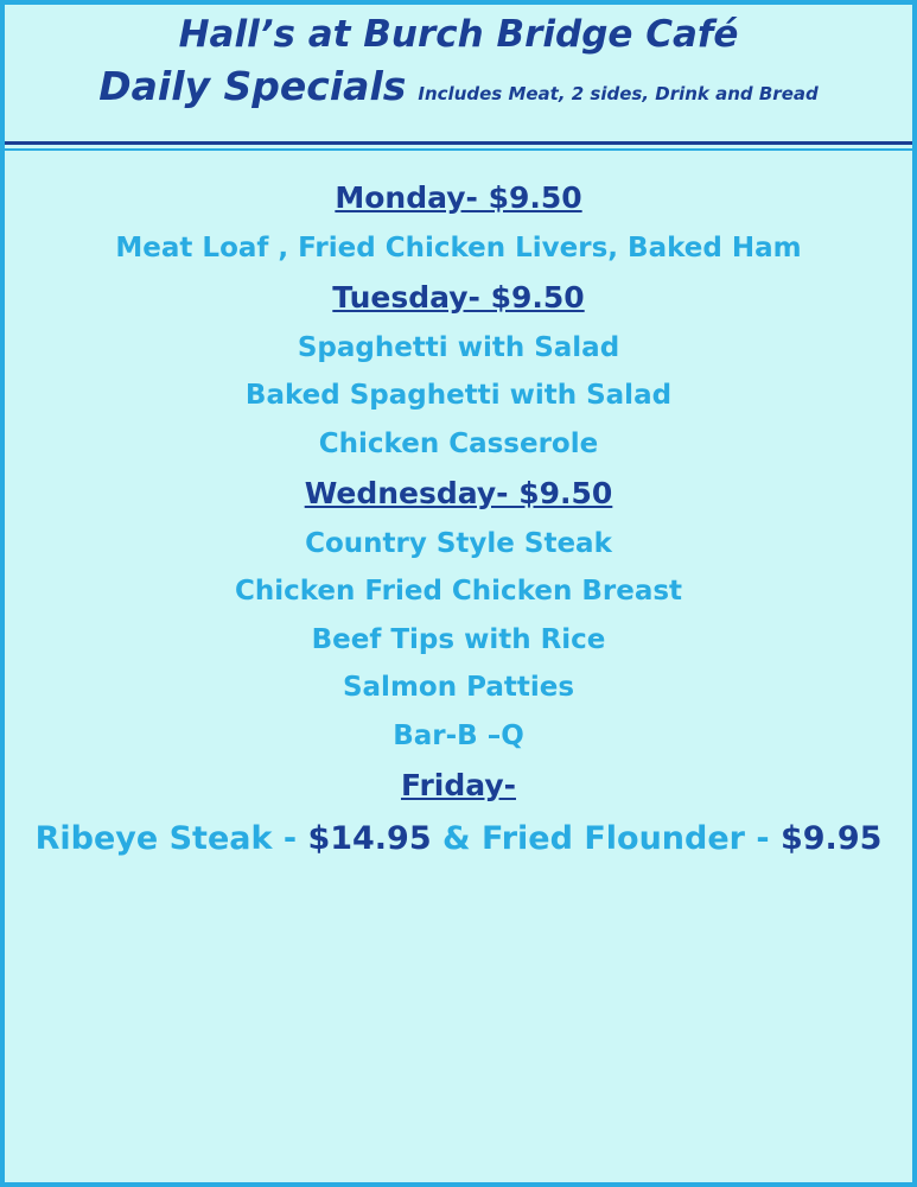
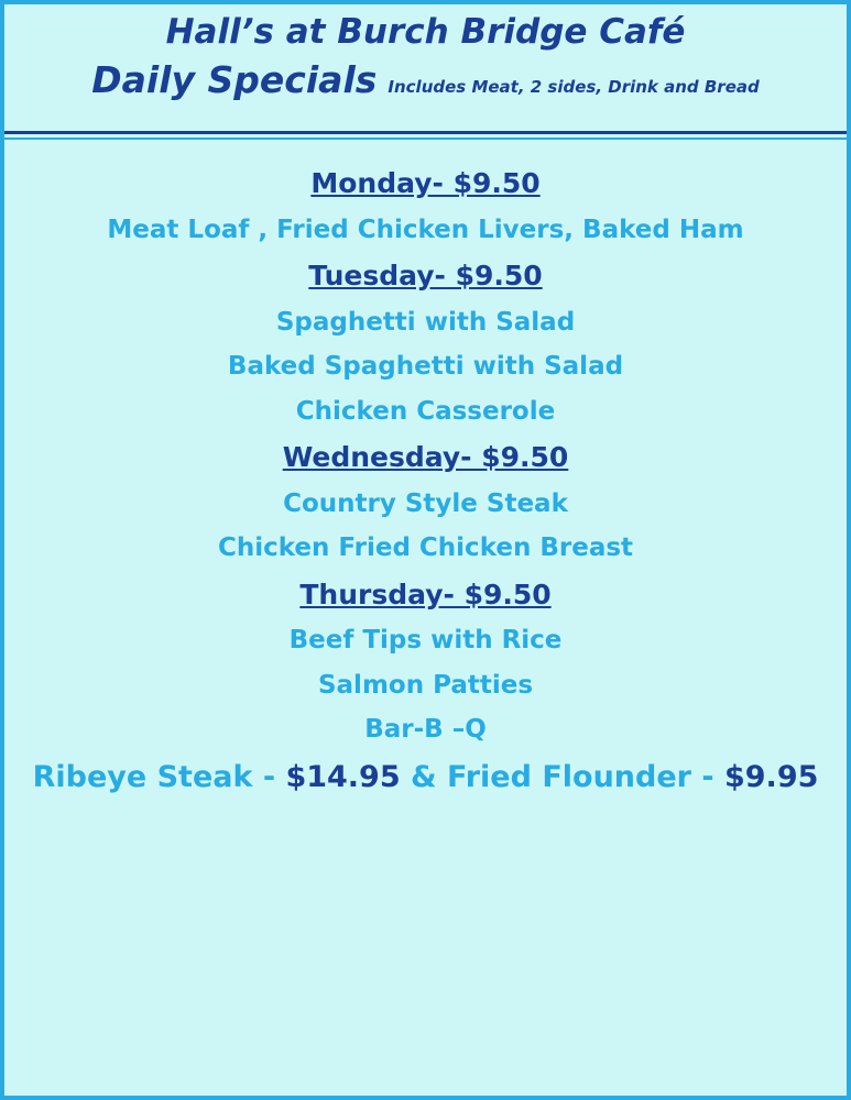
  Hall’s at Burch Bridge Café
  Daily Specials
  Includes Meat, 2 sides, Drink and Bread
  Monday- $9.50
  Meat Loaf , Fried Chicken Livers, Baked Ham
  Tuesday- $9.50
  Spaghetti with Salad
  Baked Spaghetti with Salad
  Chicken Casserole
  Wednesday- $9.50
  Country Style Steak
  Chicken Fried Chicken Breast
+ Thursday- $9.50
  Beef Tips with Rice
  Salmon Patties
  Bar-B –Q
- Friday-
  Ribeye Steak - $14.95 & Fried Flounder - $9.95
